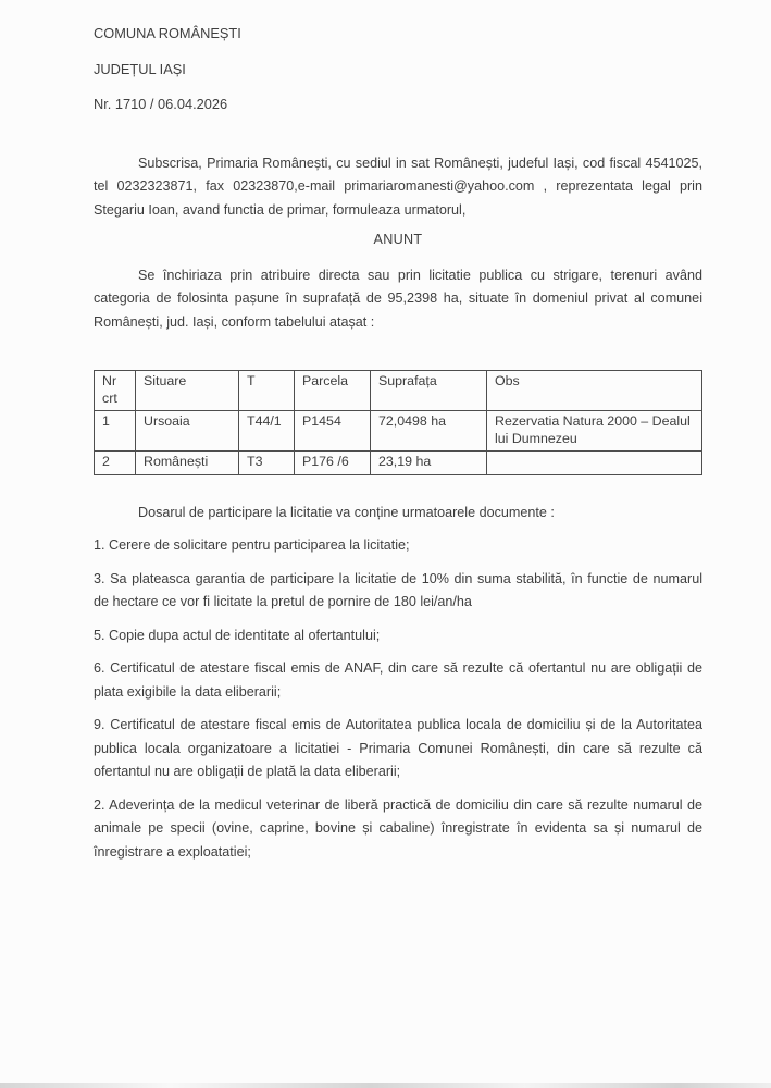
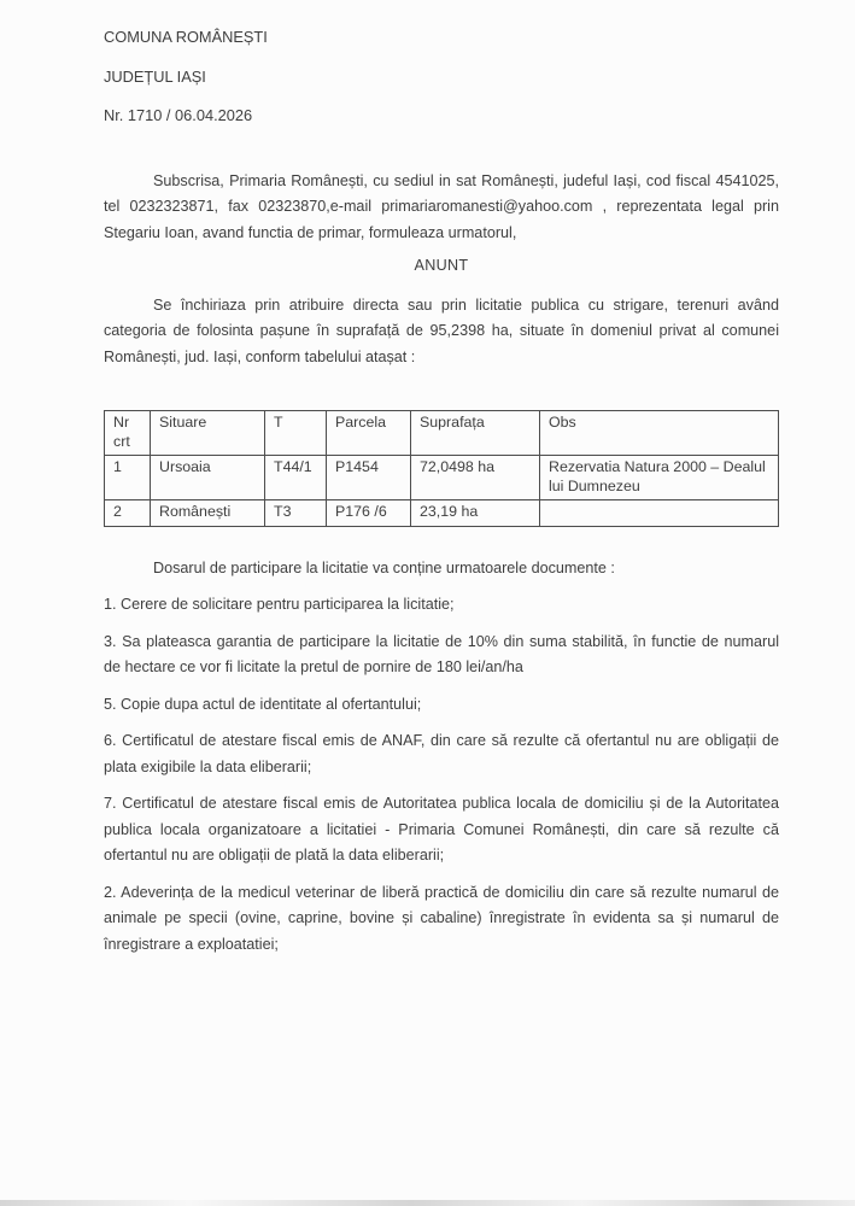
  COMUNA ROMÂNEȘTI
  JUDEȚUL IAȘI
  Nr. 1710 / 06.04.2026
  Subscrisa, Primaria Românești, cu sediul in sat Românești, judeful Iași, cod fiscal 4541025, tel 0232323871, fax 02323870,e-mail primariaromanesti@yahoo.com , reprezentata legal prin Stegariu Ioan, avand functia de primar, formuleaza urmatorul,
  ANUNT
  Se închiriaza prin atribuire directa sau prin licitatie publica cu strigare, terenuri având categoria de folosinta pașune în suprafață de 95,2398 ha, situate în domeniul privat al comunei Românești, jud. Iași, conform tabelului atașat :
  Nr crt	Situare	T	Parcela	Suprafața	Obs
  1	Ursoaia	T44/1	P1454	72,0498 ha	Rezervatia Natura 2000 – Dealul lui Dumnezeu
  2	Românești	T3	P176 /6	23,19 ha
  Dosarul de participare la licitatie va conține urmatoarele documente :
  1. Cerere de solicitare pentru participarea la licitatie;
  3. Sa plateasca garantia de participare la licitatie de 10% din suma stabilită, în functie de numarul de hectare ce vor fi licitate la pretul de pornire de 180 lei/an/ha
  5. Copie dupa actul de identitate al ofertantului;
  6. Certificatul de atestare fiscal emis de ANAF, din care să rezulte că ofertantul nu are obligații de plata exigibile la data eliberarii;
- 9. Certificatul de atestare fiscal emis de Autoritatea publica locala de domiciliu și de la Autoritatea publica locala organizatoare a licitatiei - Primaria Comunei Românești, din care să rezulte că ofertantul nu are obligații de plată la data eliberarii;
+ 7. Certificatul de atestare fiscal emis de Autoritatea publica locala de domiciliu și de la Autoritatea publica locala organizatoare a licitatiei - Primaria Comunei Românești, din care să rezulte că ofertantul nu are obligații de plată la data eliberarii;
  2. Adeverința de la medicul veterinar de liberă practică de domiciliu din care să rezulte numarul de animale pe specii (ovine, caprine, bovine și cabaline) înregistrate în evidenta sa și numarul de înregistrare a exploatatiei;
